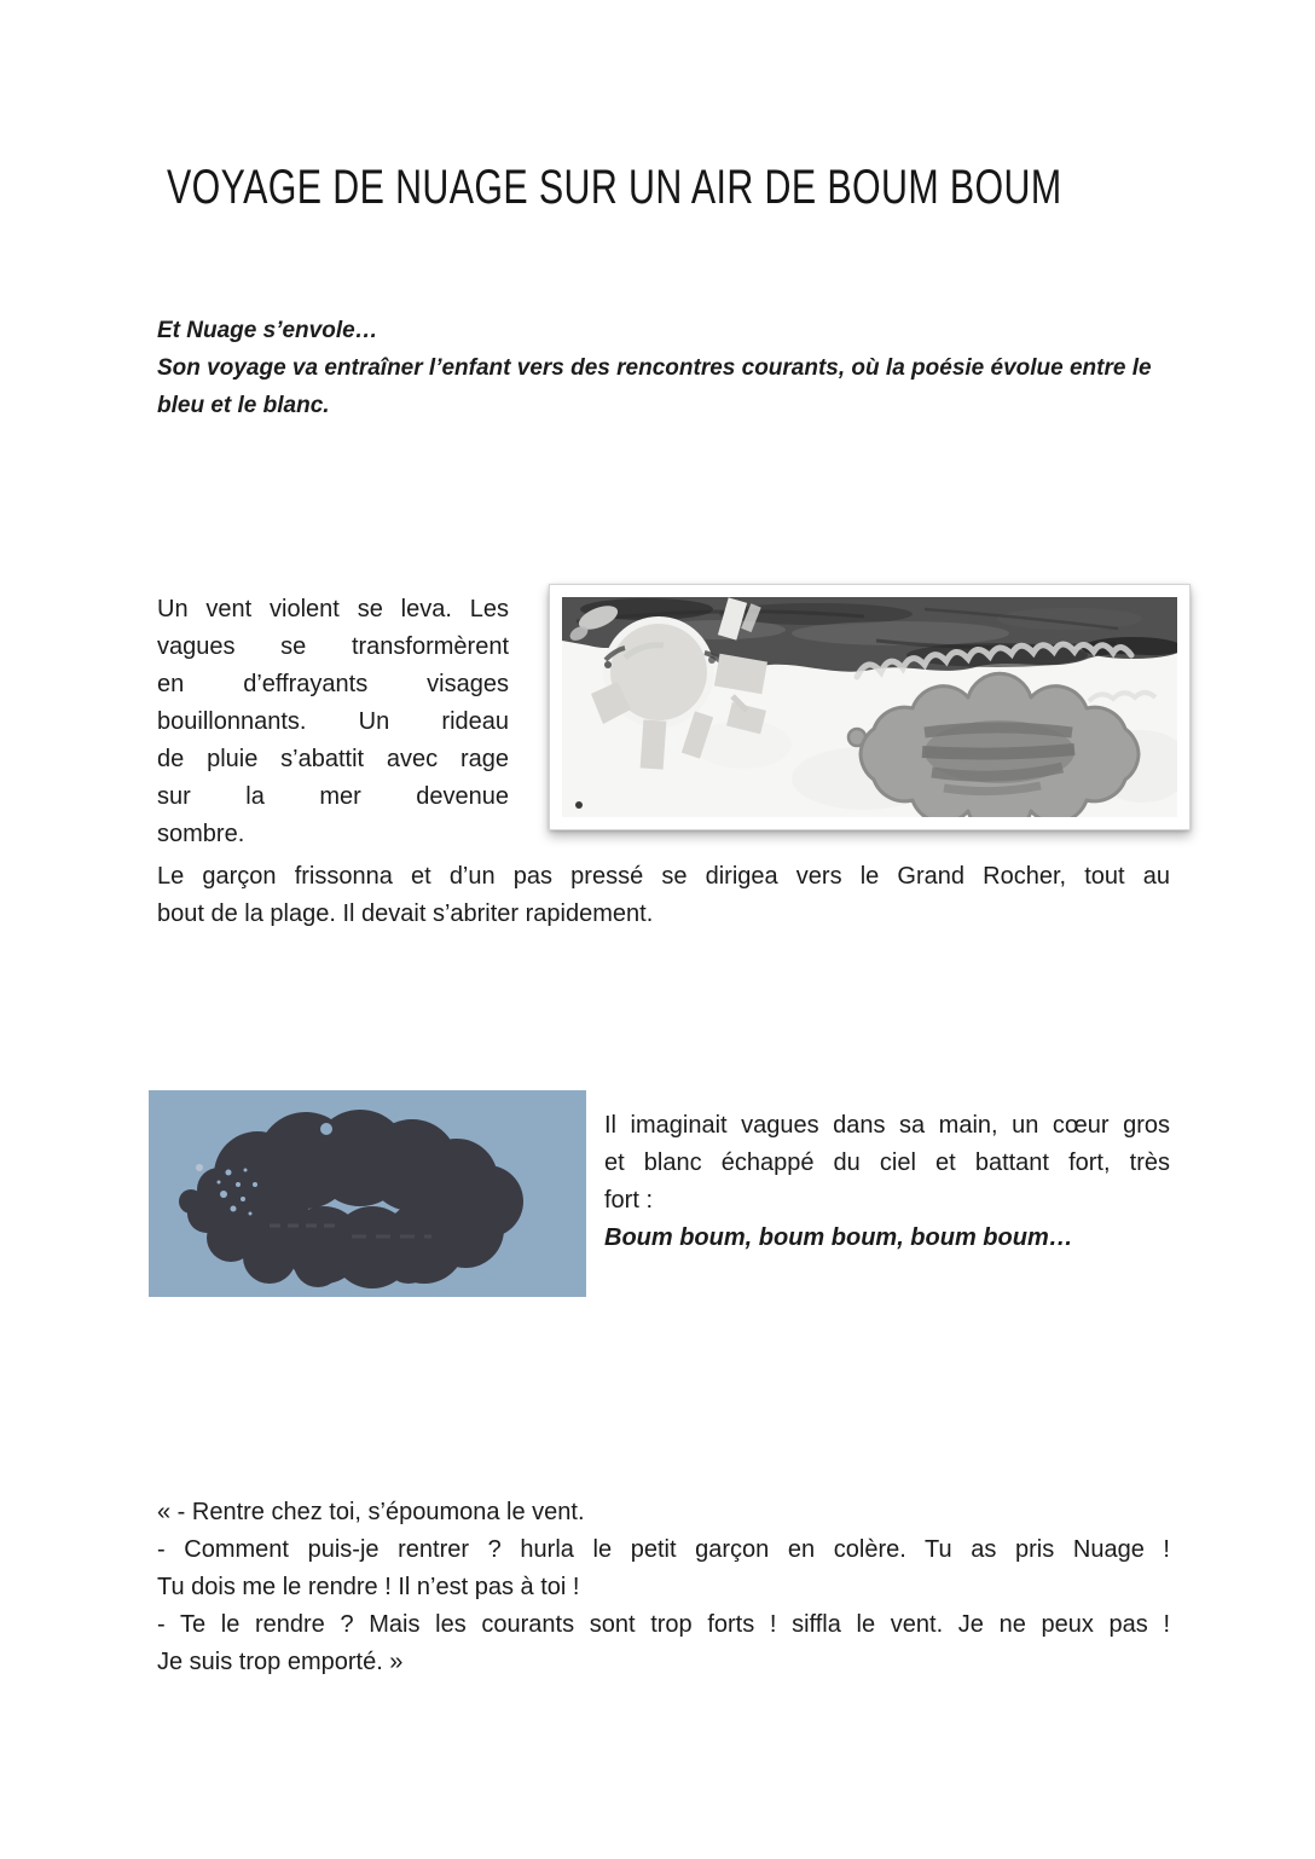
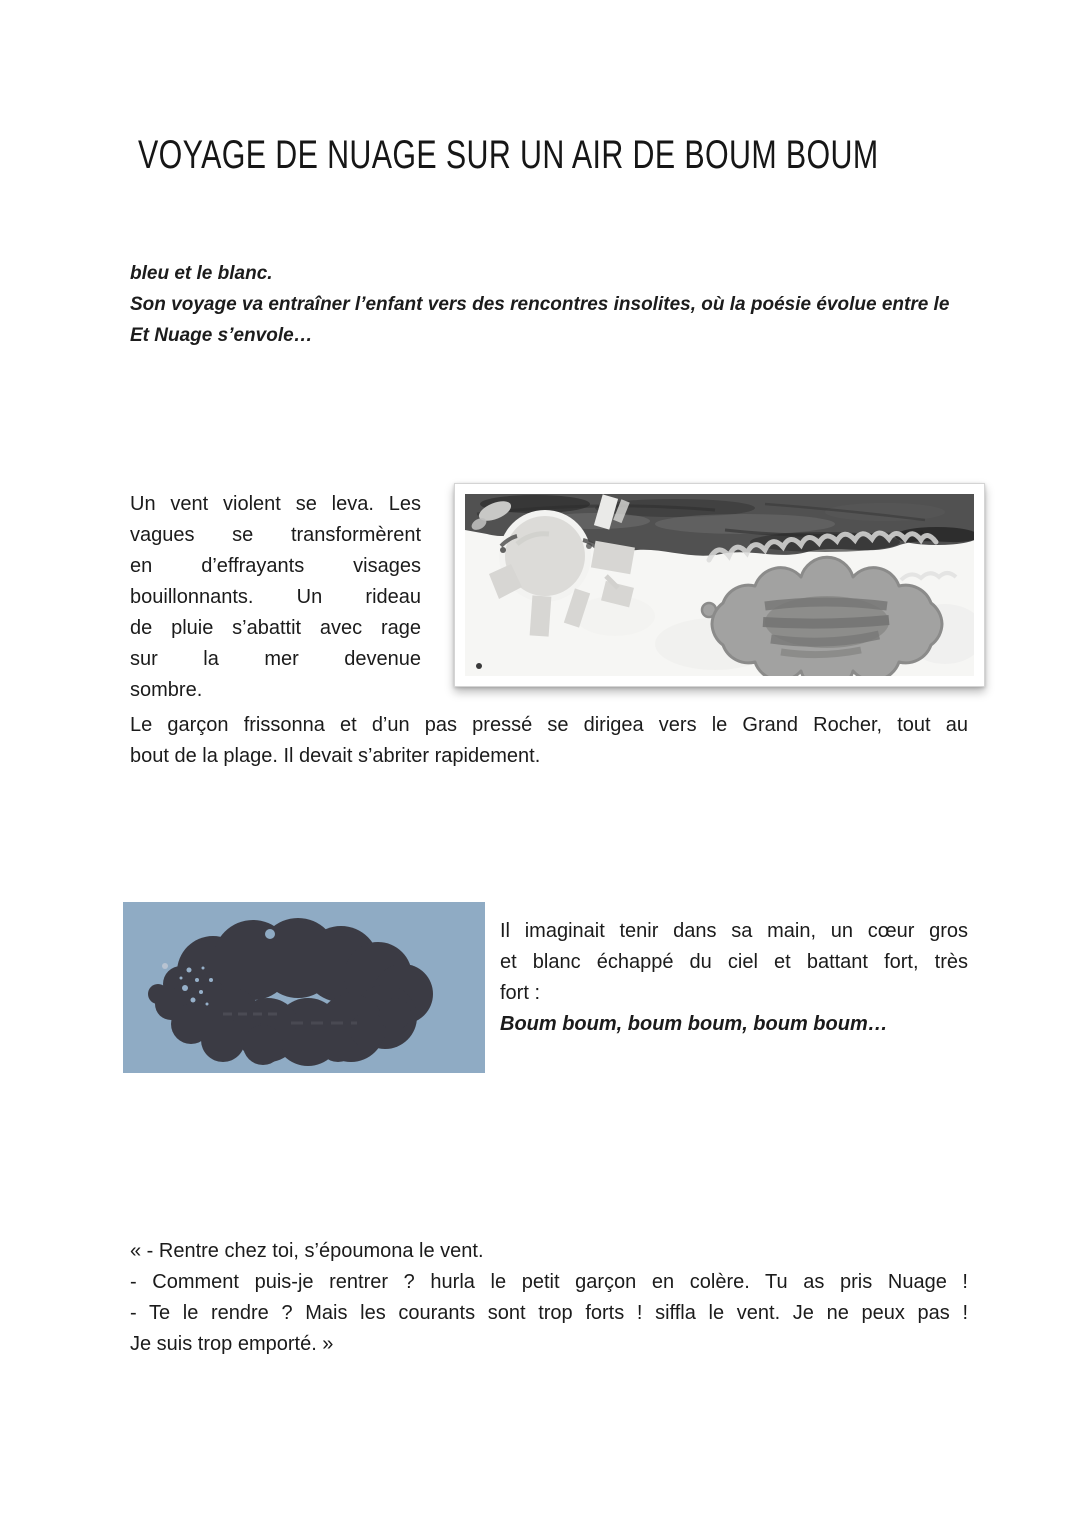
  VOYAGE DE NUAGE SUR UN AIR DE BOUM BOUM
- Et Nuage s’envole…
+ bleu et le blanc.
- Son voyage va entraîner l’enfant vers des rencontres courants, où la poésie évolue entre le
+ Son voyage va entraîner l’enfant vers des rencontres insolites, où la poésie évolue entre le
- bleu et le blanc.
+ Et Nuage s’envole…
  Un vent violent se leva. Les
  vagues se transformèrent
  en d’effrayants visages
  bouillonnants. Un rideau
  de pluie s’abattit avec rage
  sur la mer devenue
  sombre.
  Le garçon frissonna et d’un pas pressé se dirigea vers le Grand Rocher, tout au
  bout de la plage. Il devait s’abriter rapidement.
- Il imaginait vagues dans sa main, un cœur gros
+ Il imaginait tenir dans sa main, un cœur gros
  et blanc échappé du ciel et battant fort, très
  fort :
  Boum boum, boum boum, boum boum…
  « - Rentre chez toi, s’époumona le vent.
  - Comment puis-je rentrer ? hurla le petit garçon en colère. Tu as pris Nuage !
- Tu dois me le rendre ! Il n’est pas à toi !
  - Te le rendre ? Mais les courants sont trop forts ! siffla le vent. Je ne peux pas !
  Je suis trop emporté. »
